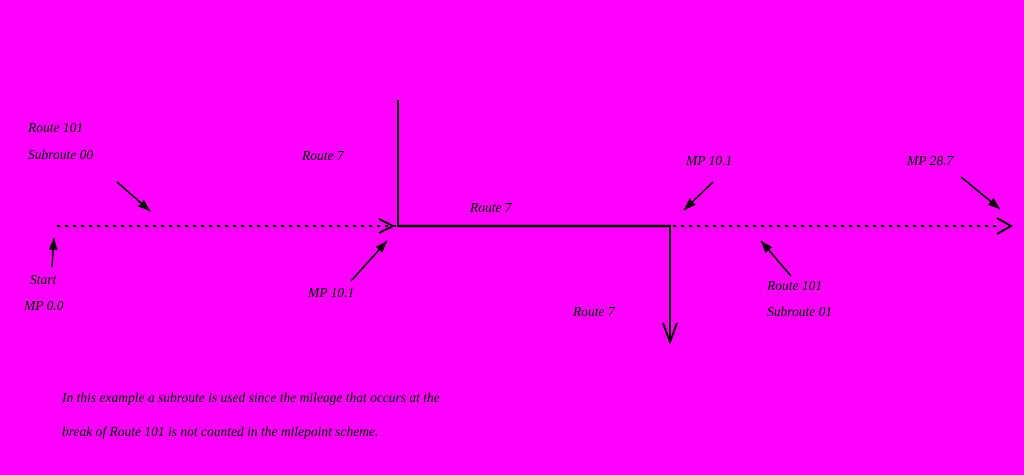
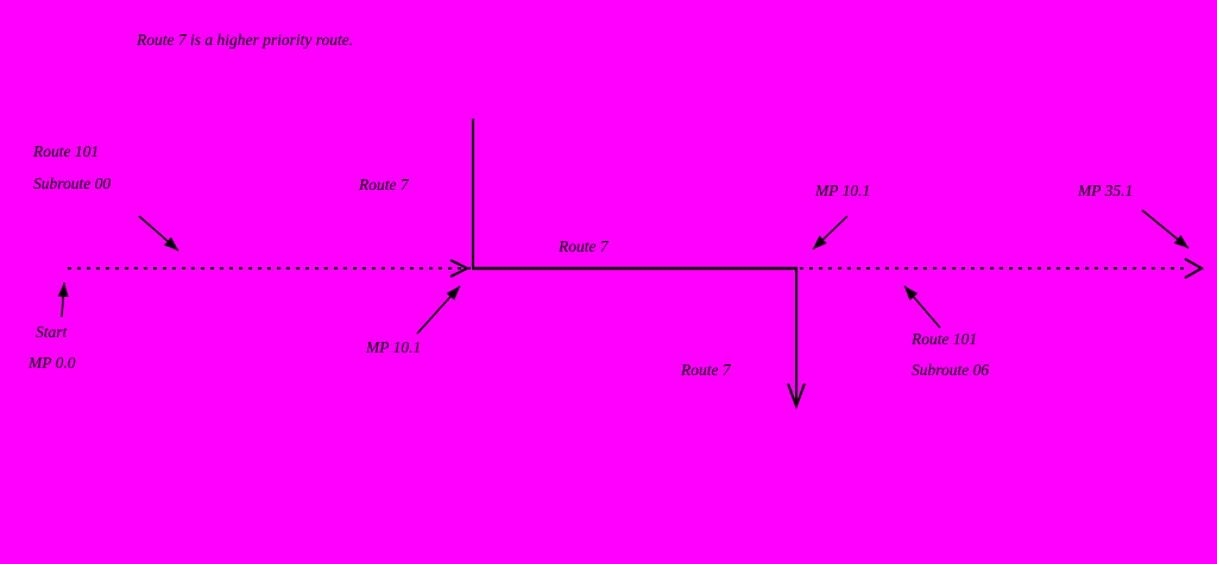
+ Route 7 is a higher priority route.
  Route 101
  Subroute 00
  Route 7
  Route 7
  MP 10.1
- MP 28.7
+ MP 35.1
  Start
  MP 0.0
  MP 10.1
  Route 7
  Route 101
- Subroute 01
+ Subroute 06
- In this example a subroute is used since the mileage that occurs at the
- break of Route 101 is not counted in the milepoint scheme.
